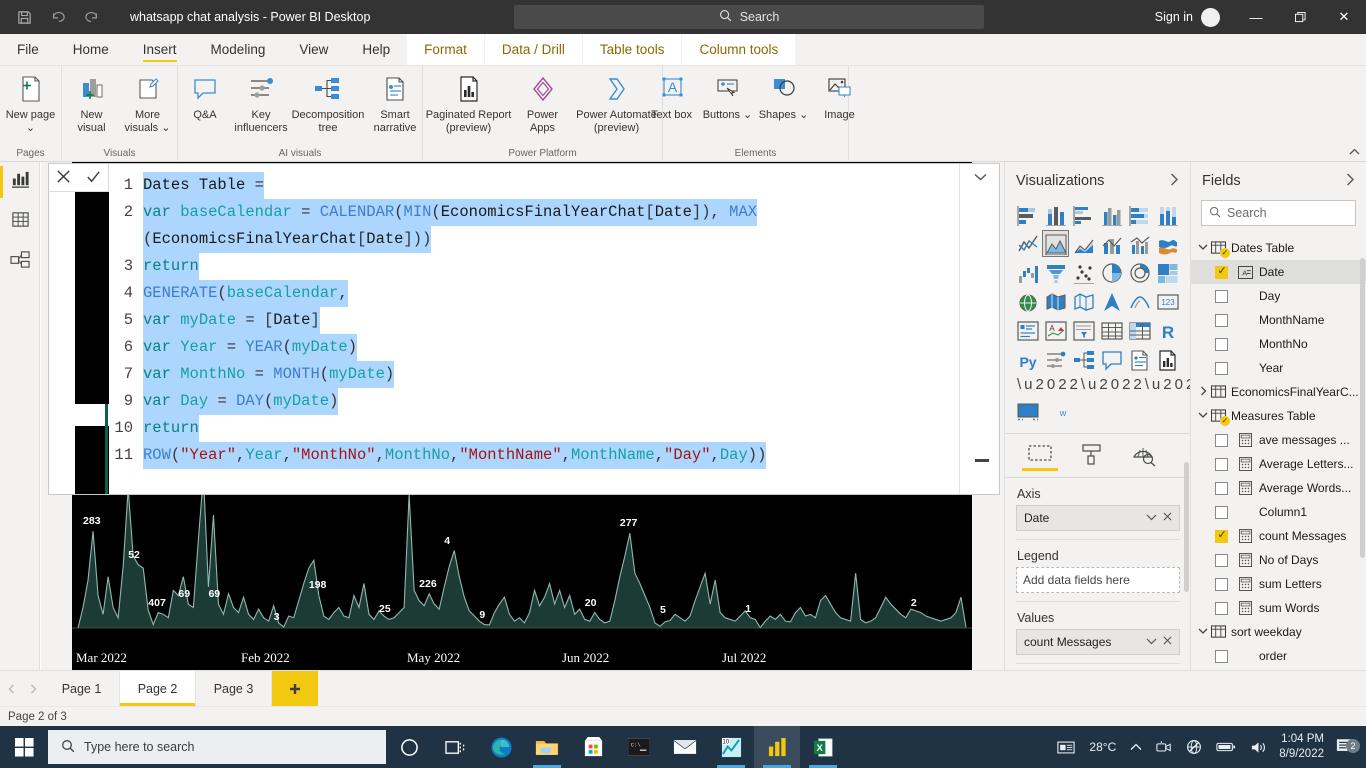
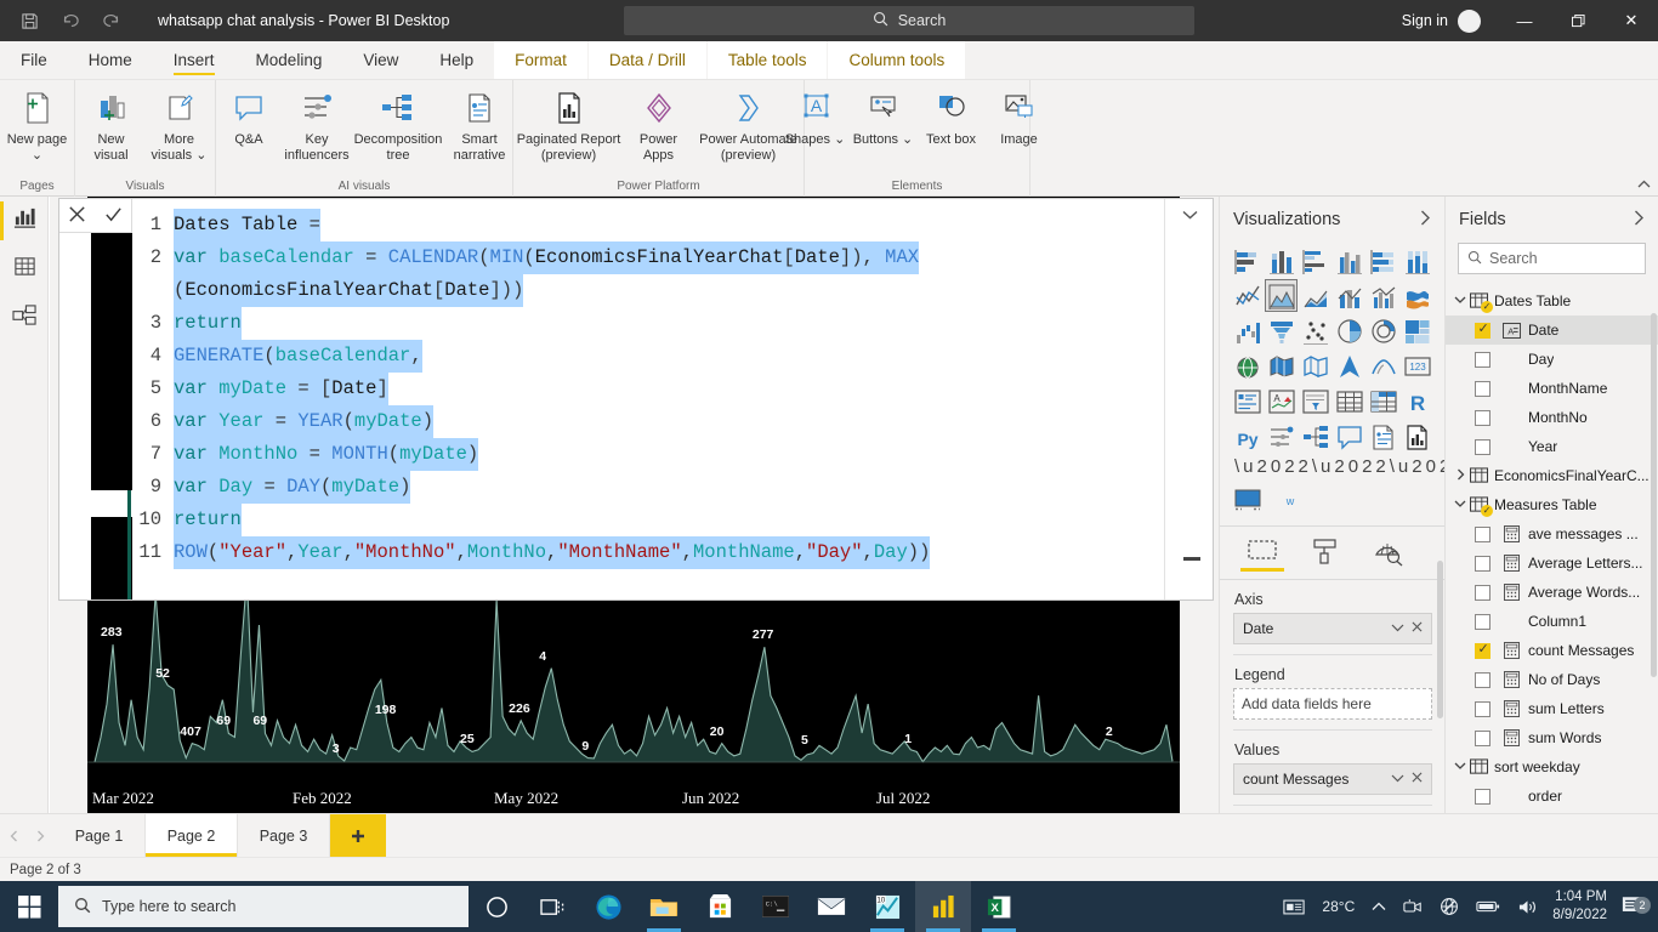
  whatsapp chat analysis - Power BI Desktop
  Search
  Sign in
  —
  ✕
  File
  Home
  Insert
  Modeling
  View
  Help
  Format
  Data / Drill
  Table tools
  Column tools
  New page ⌄
  Pages
  New visual
  More visuals ⌄
  Visuals
  Q&A
  Key influencers
  Decomposition tree
  Smart narrative
  AI visuals
  Paginated Report (preview)
  Power Apps
  Power Automate (preview)
  Power Platform
  A
- Text box
+ Shapes ⌄
  Buttons ⌄
- Shapes ⌄
+ Text box
  Image
  Elements
  283
  52
  407
  69
  69
  3
  198
  25
  226
  4
  9
  20
  277
  5
  1
  2
  Mar 2022
  Feb 2022
  May 2022
  Jun 2022
  Jul 2022
  1
  Dates Table =
  2
  var baseCalendar = CALENDAR(MIN(EconomicsFinalYearChat[Date]), MAX
  (EconomicsFinalYearChat[Date]))
  3
  return
  4
  GENERATE(baseCalendar,
  5
  var myDate = [Date]
  6
  var Year = YEAR(myDate)
  7
  var MonthNo = MONTH(myDate)
  9
  var Day = DAY(myDate)
  10
  return
  11
  ROW("Year",Year,"MonthNo",MonthNo,"MonthName",MonthName,"Day",Day))
  Visualizations
  123
  A
  R
  Py
  \u2022\u2022\u20
  w
  Axis
  Date
  Legend
  Add data fields here
  Values
  count Messages
  Fields
  Search
  ✓
  Dates Table
  A
  Date
  Day
  MonthName
  MonthNo
  Year
  EconomicsFinalYearC...
  ✓
  Measures Table
  ave messages ...
  Average Letters...
  Average Words...
  Column1
  count Messages
  No of Days
  sum Letters
  sum Words
  sort weekday
  order
  Page 1
  Page 2
  Page 3
  Page 2 of 3
  Type here to search
  X
  28°C
  1:04 PM
  8/9/2022
  2
